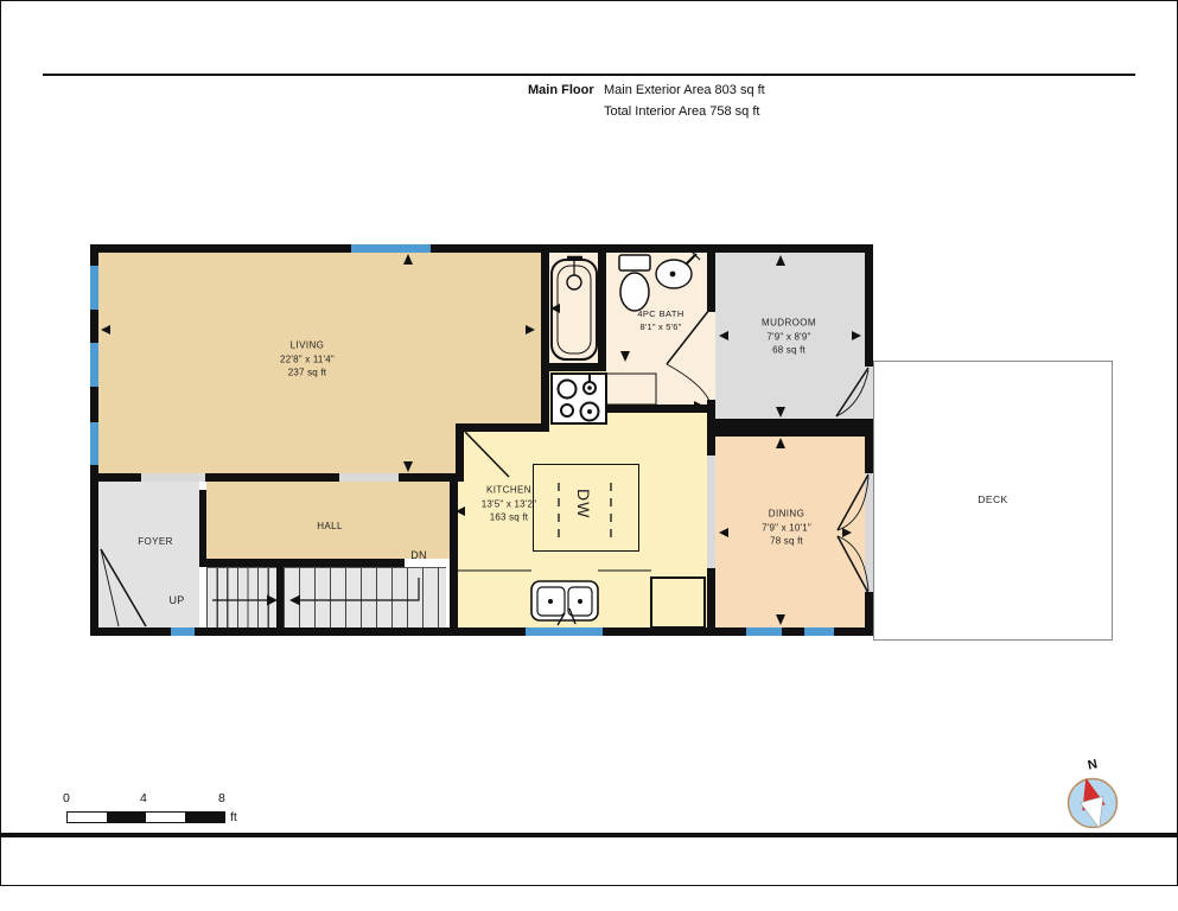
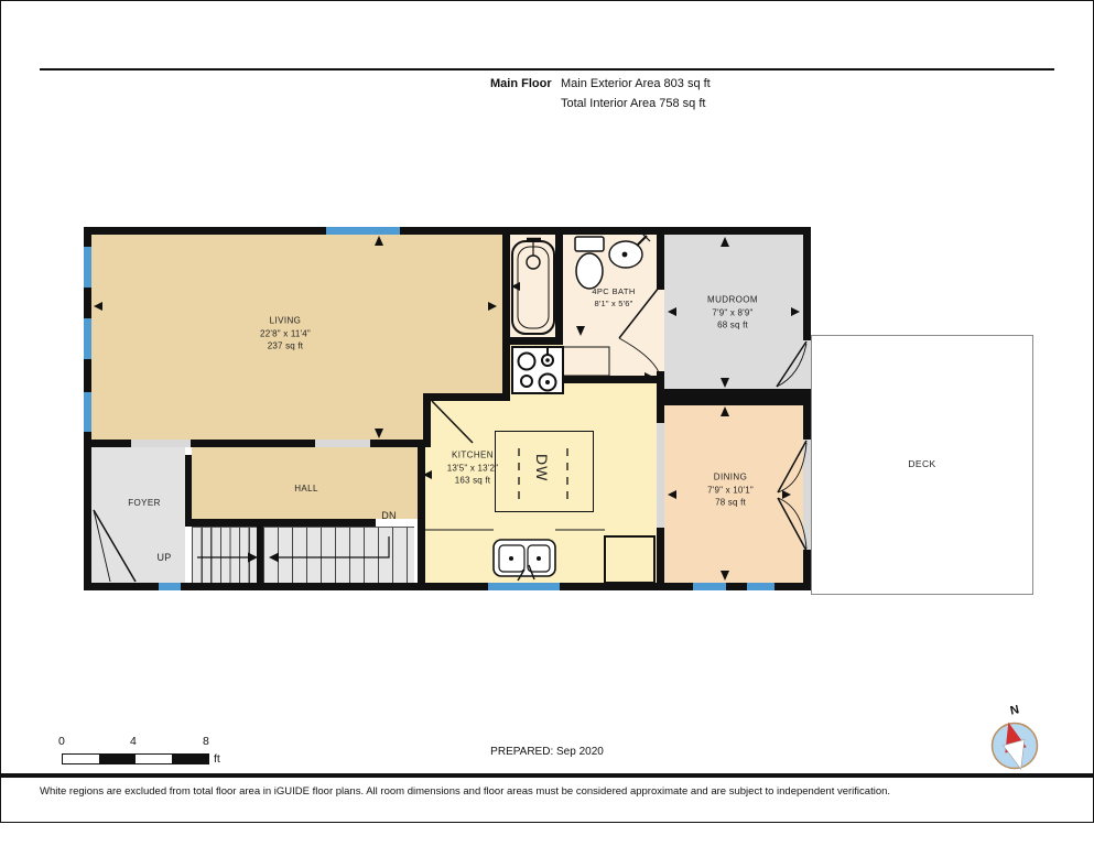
  Main Floor
  Main Exterior Area 803 sq ft
  Total Interior Area 758 sq ft
  LIVING
  22'8" x 11'4"
  237 sq ft
  KITCHEN
  13'5" x 13'2"
  163 sq ft
  4PC BATH
  8'1" x 5'6"
  MUDROOM
  7'9" x 8'9"
  68 sq ft
  DINING
  7'9" x 10'1"
  78 sq ft
  HALL
  FOYER
  DECK
  UP
  DN
  0
  4
  8
  ft
+ PREPARED: Sep 2020
+ White regions are excluded from total floor area in iGUIDE floor plans. All room dimensions and floor areas must be considered approximate and are subject to independent verification.
